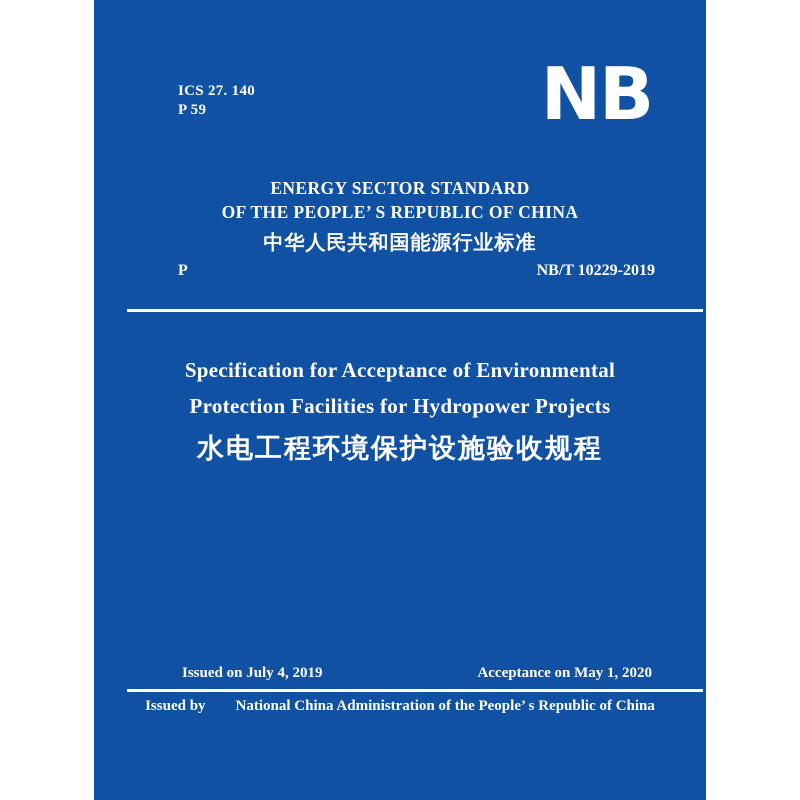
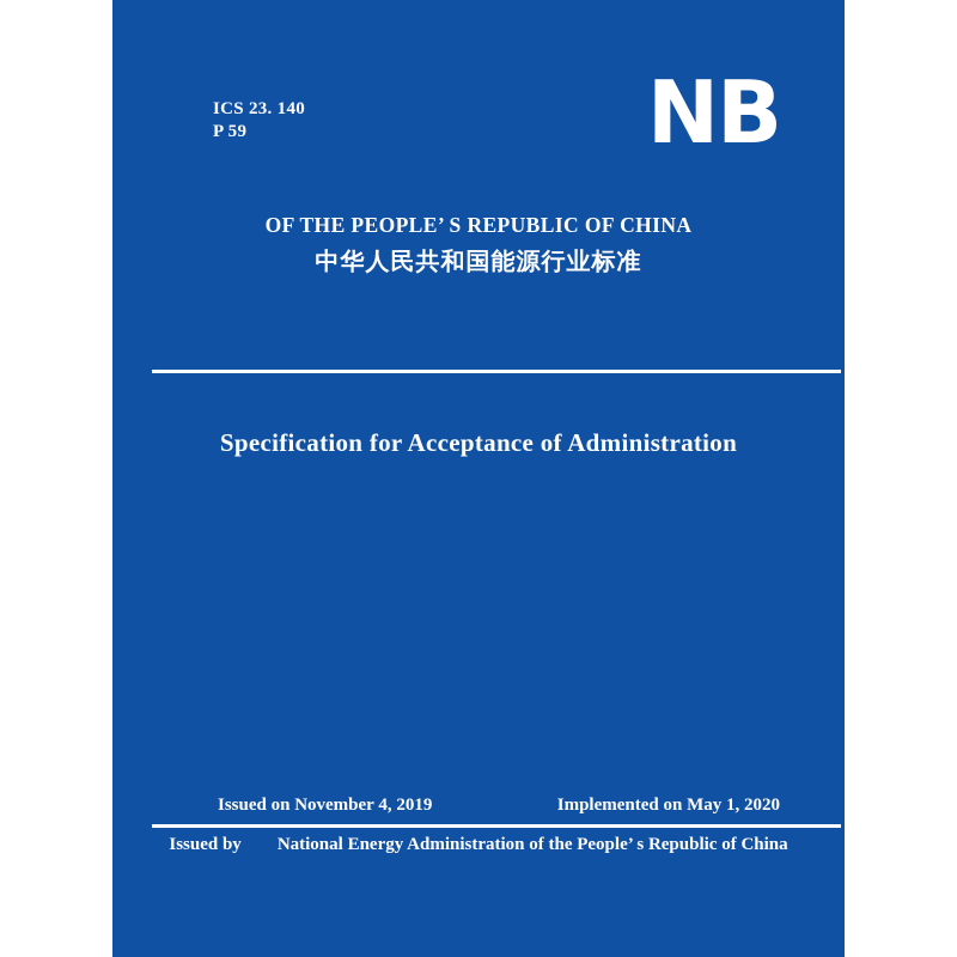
- ICS 27. 140
+ ICS 23. 140
  P 59
  NB
- ENERGY SECTOR STANDARD
  OF THE PEOPLE’ S REPUBLIC OF CHINA
  中华人民共和国能源行业标准
- P
- NB/T 10229-2019
- Specification for Acceptance of Environmental
+ Specification for Acceptance of Administration
- Protection Facilities for Hydropower Projects
- 水电工程环境保护设施验收规程
- Issued on July 4, 2019
+ Issued on November 4, 2019
- Acceptance on May 1, 2020
+ Implemented on May 1, 2020
  Issued by
- National China Administration of the People’ s Republic of China
+ National Energy Administration of the People’ s Republic of China
